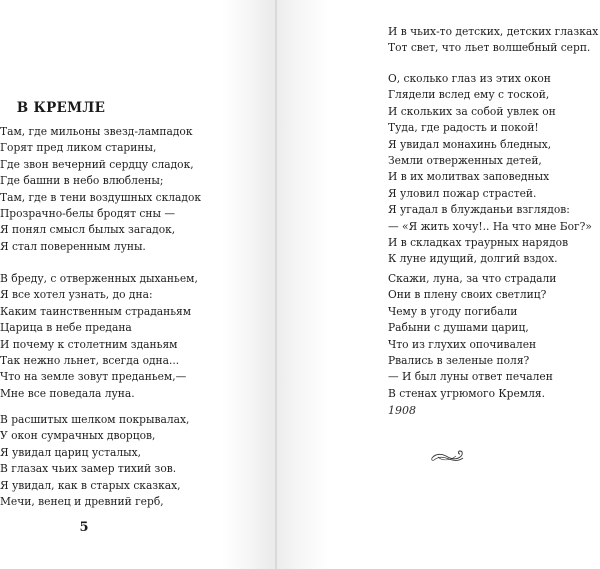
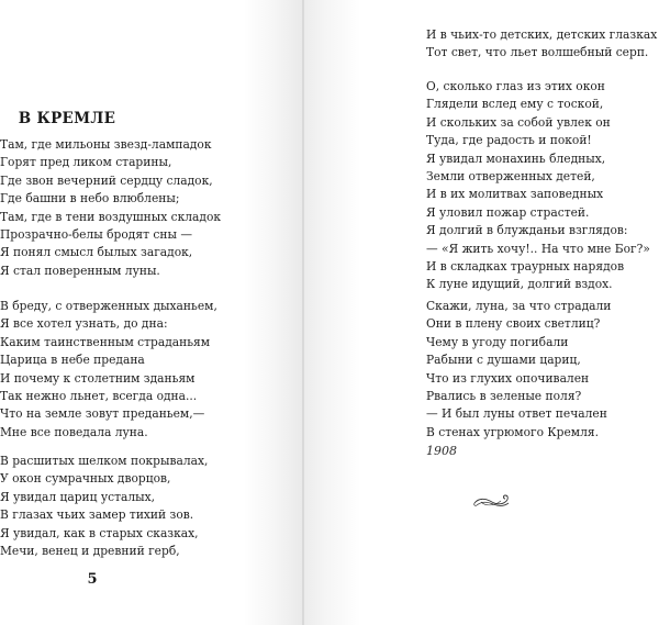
  В КРЕМЛЕ
  Там, где мильоны звезд-лампадок
  Горят пред ликом старины,
  Где звон вечерний сердцу сладок,
  Где башни в небо влюблены;
  Там, где в тени воздушных складок
  Прозрачно-белы бродят сны —
  Я понял смысл былых загадок,
  Я стал поверенным луны.
  В бреду, с отверженных дыханьем,
  Я все хотел узнать, до дна:
  Каким таинственным страданьям
  Царица в небе предана
  И почему к столетним зданьям
  Так нежно льнет, всегда одна...
  Что на земле зовут преданьем,—
  Мне все поведала луна.
  В расшитых шелком покрывалах,
  У окон сумрачных дворцов,
  Я увидал цариц усталых,
  В глазах чьих замер тихий зов.
  Я увидал, как в старых сказках,
  Мечи, венец и древний герб,
  5
  И в чьих-то детских, детских глазках
  Тот свет, что льет волшебный серп.
  О, сколько глаз из этих окон
  Глядели вслед ему с тоской,
  И скольких за собой увлек он
  Туда, где радость и покой!
  Я увидал монахинь бледных,
  Земли отверженных детей,
  И в их молитвах заповедных
  Я уловил пожар страстей.
- Я угадал в блужданьи взглядов:
+ Я долгий в блужданьи взглядов:
  — «Я жить хочу!.. На что мне Бог?»
  И в складках траурных нарядов
  К луне идущий, долгий вздох.
  Скажи, луна, за что страдали
  Они в плену своих светлиц?
  Чему в угоду погибали
  Рабыни с душами цариц,
  Что из глухих опочивален
  Рвались в зеленые поля?
  — И был луны ответ печален
  В стенах угрюмого Кремля.
  1908
